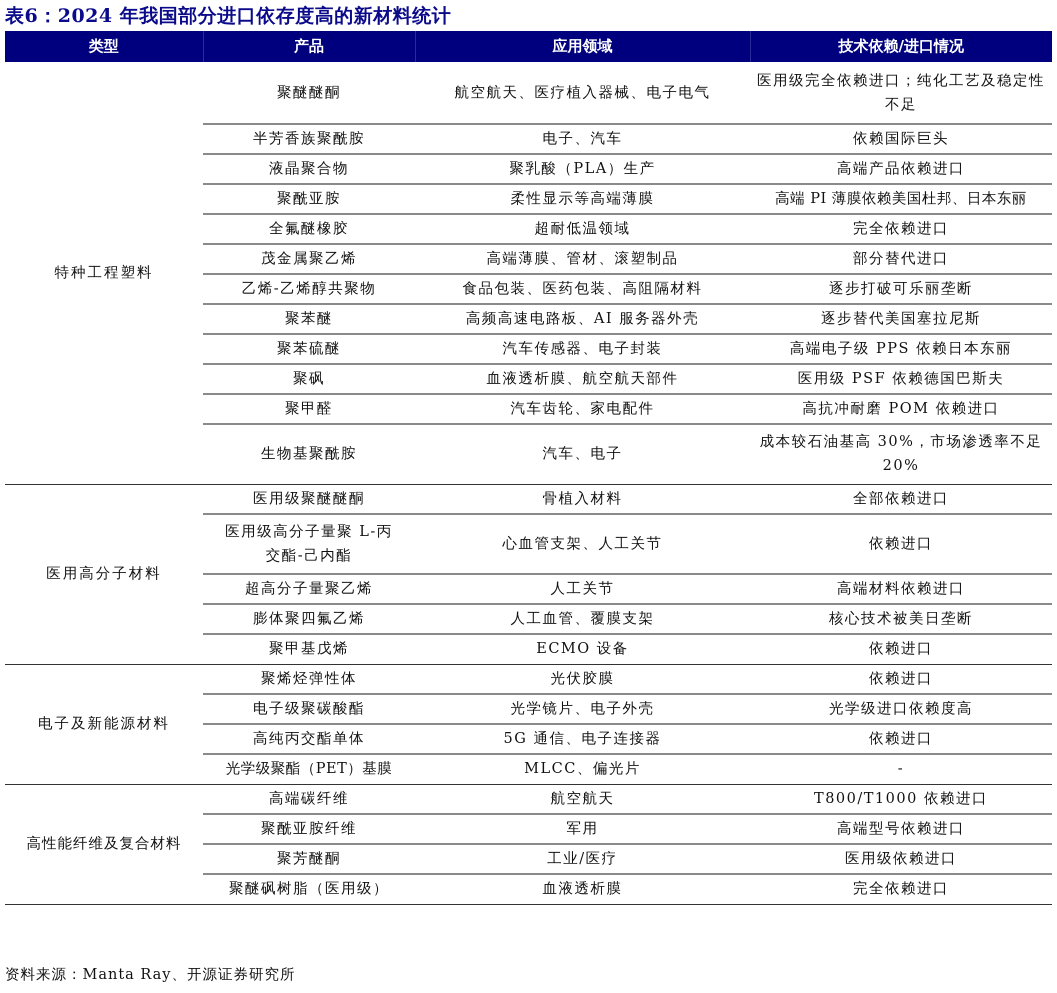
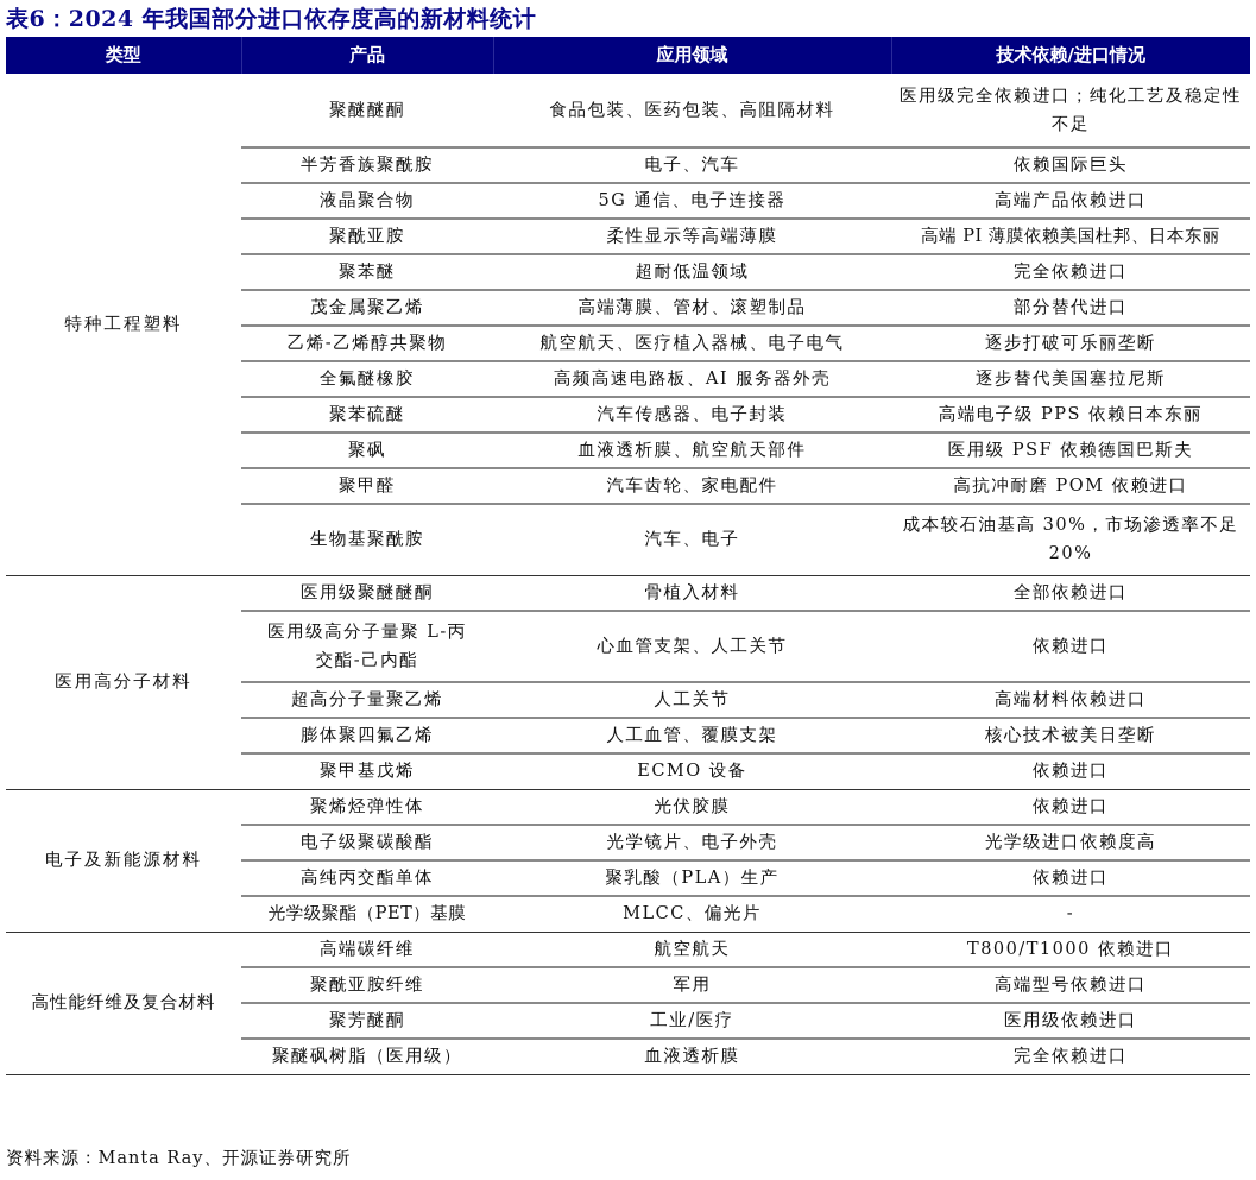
  表6：2024 年我国部分进口依存度高的新材料统计
  类型	产品	应用领域	技术依赖/进口情况
- 特种工程塑料	聚醚醚酮	航空航天、医疗植入器械、电子电气	医用级完全依赖进口；纯化工艺及稳定性不足
+ 特种工程塑料	聚醚醚酮	食品包装、医药包装、高阻隔材料	医用级完全依赖进口；纯化工艺及稳定性不足
  半芳香族聚酰胺	电子、汽车	依赖国际巨头
- 液晶聚合物	聚乳酸（PLA）生产	高端产品依赖进口
+ 液晶聚合物	5G 通信、电子连接器	高端产品依赖进口
  聚酰亚胺	柔性显示等高端薄膜	高端 PI 薄膜依赖美国杜邦、日本东丽
- 全氟醚橡胶	超耐低温领域	完全依赖进口
+ 聚苯醚	超耐低温领域	完全依赖进口
  茂金属聚乙烯	高端薄膜、管材、滚塑制品	部分替代进口
- 乙烯-乙烯醇共聚物	食品包装、医药包装、高阻隔材料	逐步打破可乐丽垄断
+ 乙烯-乙烯醇共聚物	航空航天、医疗植入器械、电子电气	逐步打破可乐丽垄断
- 聚苯醚	高频高速电路板、AI 服务器外壳	逐步替代美国塞拉尼斯
+ 全氟醚橡胶	高频高速电路板、AI 服务器外壳	逐步替代美国塞拉尼斯
  聚苯硫醚	汽车传感器、电子封装	高端电子级 PPS 依赖日本东丽
  聚砜	血液透析膜、航空航天部件	医用级 PSF 依赖德国巴斯夫
  聚甲醛	汽车齿轮、家电配件	高抗冲耐磨 POM 依赖进口
  生物基聚酰胺	汽车、电子	成本较石油基高 30%，市场渗透率不足 20%
  医用高分子材料	医用级聚醚醚酮	骨植入材料	全部依赖进口
  医用级高分子量聚 L-丙交酯-己内酯	心血管支架、人工关节	依赖进口
  超高分子量聚乙烯	人工关节	高端材料依赖进口
  膨体聚四氟乙烯	人工血管、覆膜支架	核心技术被美日垄断
  聚甲基戊烯	ECMO 设备	依赖进口
  电子及新能源材料	聚烯烃弹性体	光伏胶膜	依赖进口
  电子级聚碳酸酯	光学镜片、电子外壳	光学级进口依赖度高
- 高纯丙交酯单体	5G 通信、电子连接器	依赖进口
+ 高纯丙交酯单体	聚乳酸（PLA）生产	依赖进口
  光学级聚酯（PET）基膜	MLCC、偏光片	-
  高性能纤维及复合材料	高端碳纤维	航空航天	T800/T1000 依赖进口
  聚酰亚胺纤维	军用	高端型号依赖进口
  聚芳醚酮	工业/医疗	医用级依赖进口
  聚醚砜树脂（医用级）	血液透析膜	完全依赖进口
  资料来源：Manta Ray、开源证券研究所
